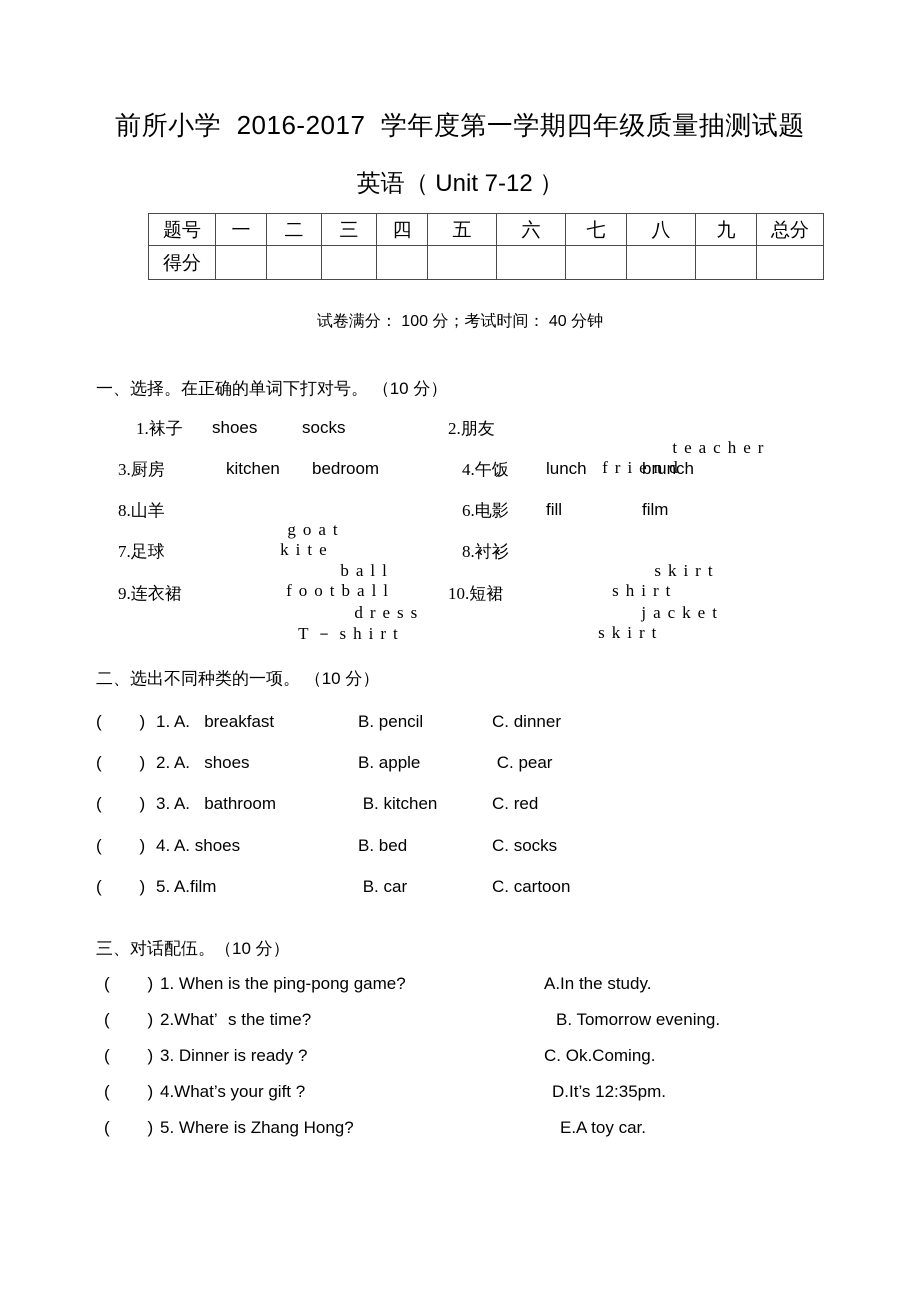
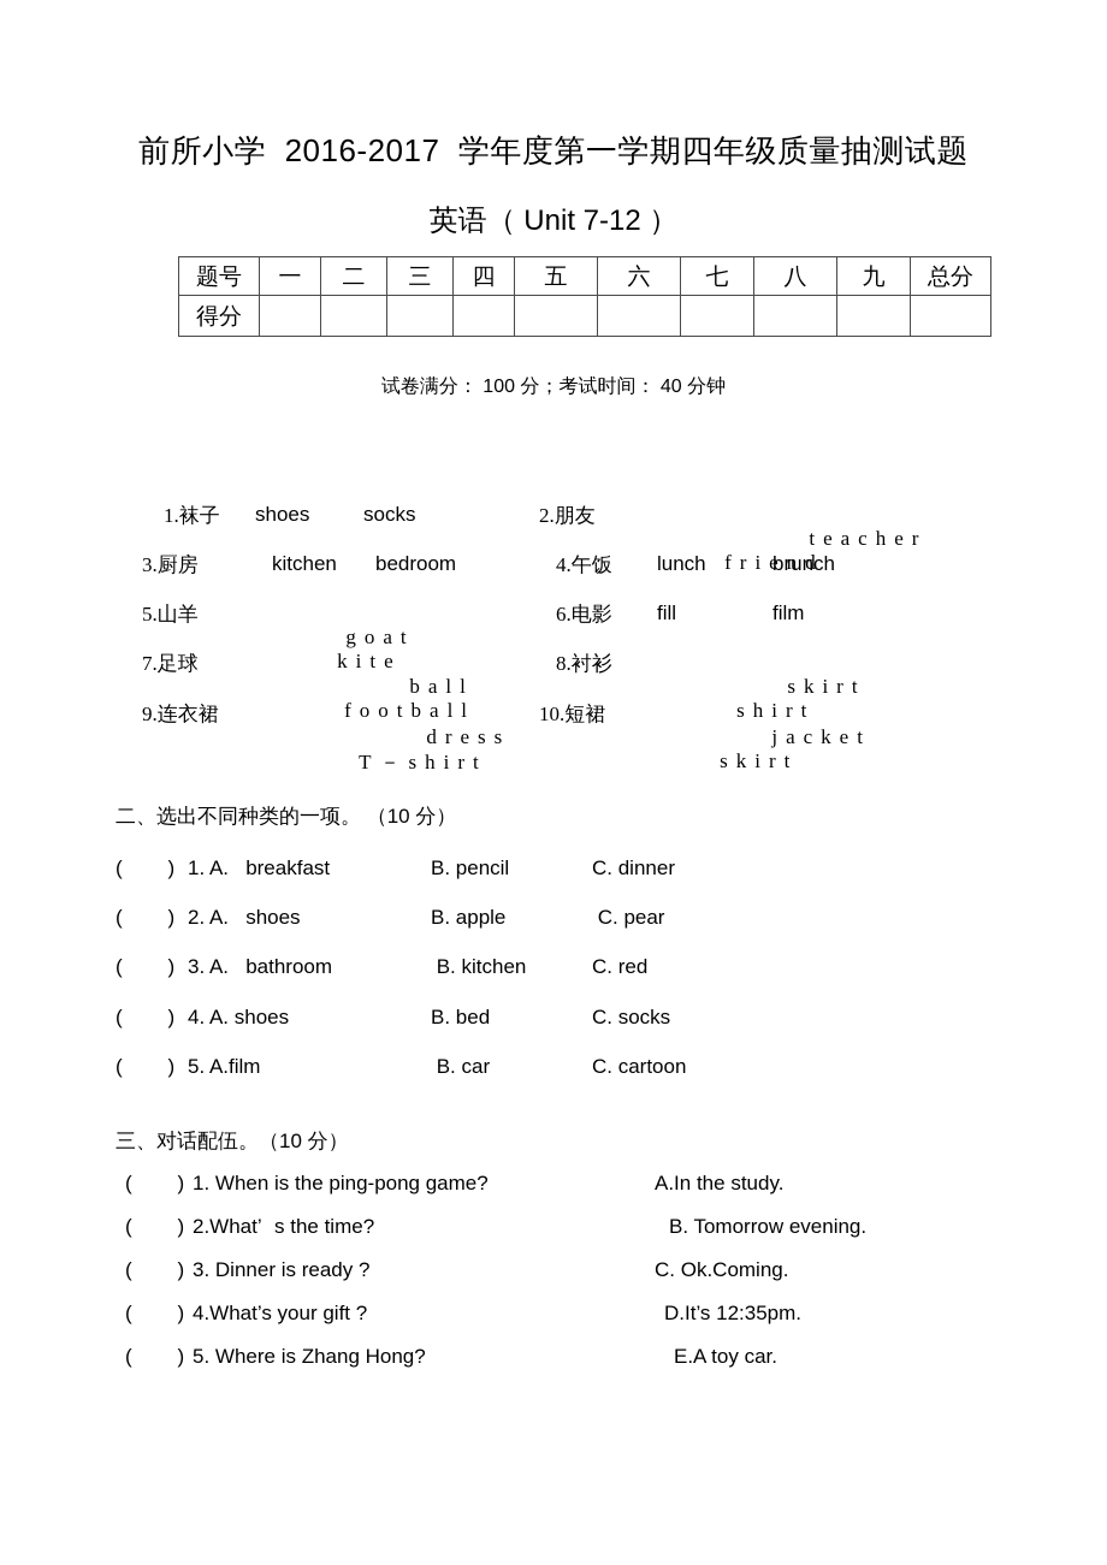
  前所小学 2016-2017 学年度第一学期四年级质量抽测试题
  英语（ Unit 7-12 ）
  题号	一	二	三	四	五	六	七	八	九	总分
  得分
  试卷满分： 100 分；考试时间： 40 分钟
- 一、选择。在正确的单词下打对号。 （10 分）
  1.袜子
  shoes
  socks
  2.朋友
  friend
  teacher
  3.厨房
  kitchen
  bedroom
  4.午饭
  lunch
  brunch
- 8.山羊
+ 5.山羊
  kite
  goat
  6.电影
  fill
  film
  7.足球
  football
  ball
  8.衬衫
  shirt
  skirt
  9.连衣裙
  T－shirt
  dress
  10.短裙
  skirt
  jacket
  二、选出不同种类的一项。 （10 分）
  ( )
  1. A. breakfast
  B. pencil
  C. dinner
  ( )
  2. A. shoes
  B. apple
  C. pear
  ( )
  3. A. bathroom
  B. kitchen
  C. red
  ( )
  4. A. shoes
  B. bed
  C. socks
  ( )
  5. A.film
  B. car
  C. cartoon
  三、对话配伍。（10 分）
  ( )
  1. When is the ping-pong game?
  A.In the study.
  ( )
  2.What’
  s the time?
  B. Tomorrow evening.
  ( )
  3. Dinner is ready ?
  C. Ok.Coming.
  ( )
  4.What’s your gift ?
  D.It’s 12:35pm.
  ( )
  5. Where is Zhang Hong?
  E.A toy car.
